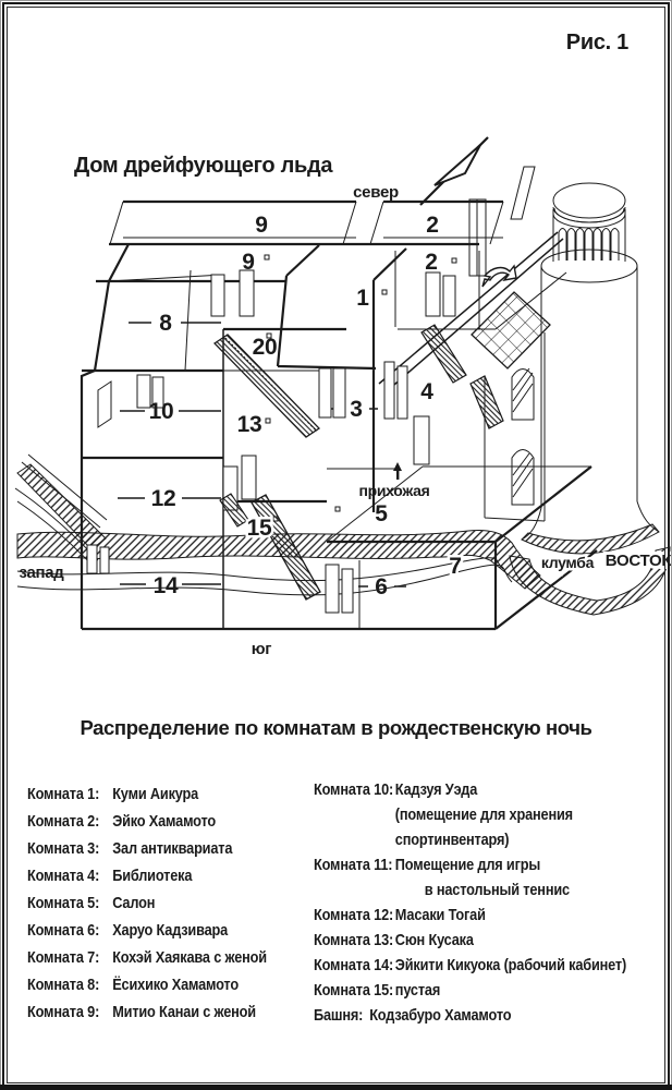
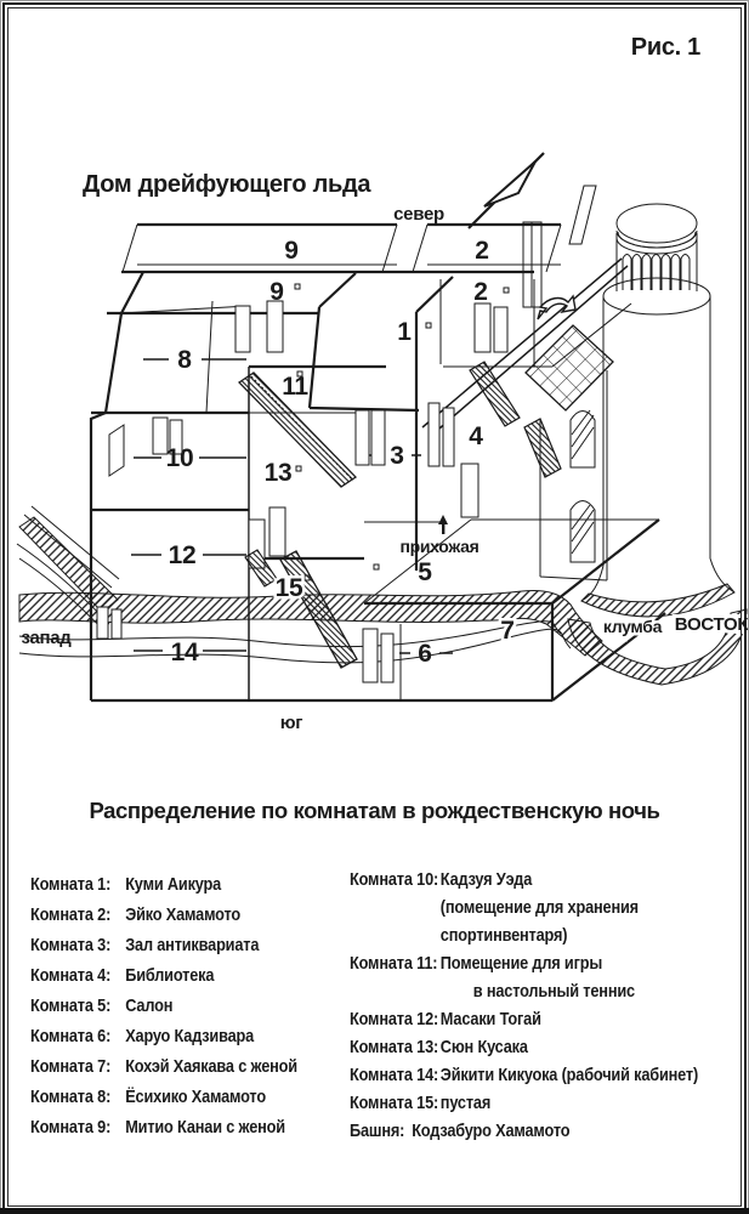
  Рис. 1
  Дом дрейфующего льда
  север
  юг
  запад
  ВОСТОК
  клумба
  прихожая
  9
  2
  9
  2
  1
  8
- 20
+ 11
  10
  13
  3
  4
  12
  15
  5
  14
  6
  7
  Распределение по комнатам в рождественскую ночь
  Комната 1:
  Куми Аикура
  Комната 2:
  Эйко Хамамото
  Комната 3:
  Зал антиквариата
  Комната 4:
  Библиотека
  Комната 5:
  Салон
  Комната 6:
  Харуо Кадзивара
  Комната 7:
  Кохэй Хаякава с женой
  Комната 8:
  Ёсихико Хамамото
  Комната 9:
  Митио Канаи с женой
  Комната 10:
  Кадзуя Уэда
  (помещение для хранения спортинвентаря)
  Комната 11:
  Помещение для игры
  в настольный теннис
  Комната 12:
  Масаки Тогай
  Комната 13:
  Сюн Кусака
  Комната 14:
  Эйкити Кикуока (рабочий кабинет)
  Комната 15:
  пустая
  Башня:
  Кодзабуро Хамамото
